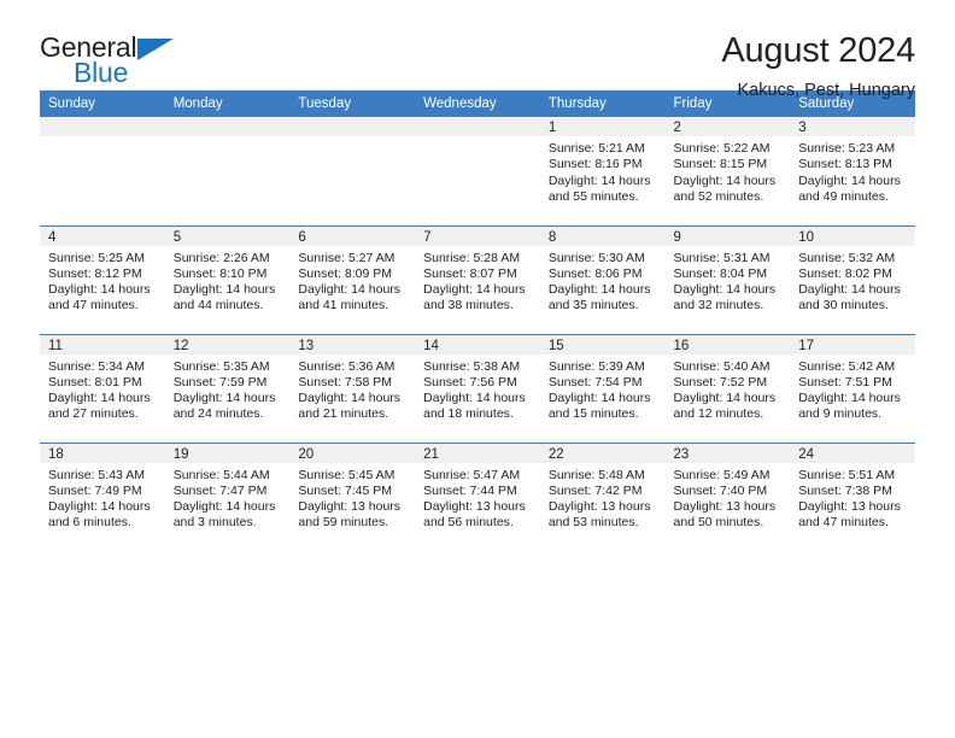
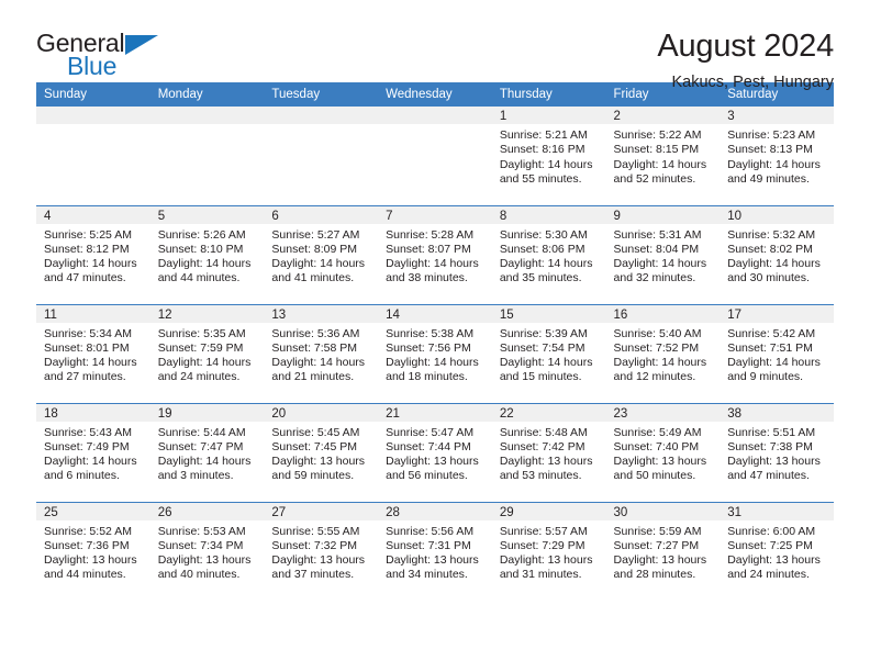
  General
  Blue
  August 2024
  Kakucs, Pest, Hungary
  Sunday	Monday	Tuesday	Wednesday	Thursday	Friday	Saturday
  				1Sunrise: 5:21 AMSunset: 8:16 PMDaylight: 14 hoursand 55 minutes.	2Sunrise: 5:22 AMSunset: 8:15 PMDaylight: 14 hoursand 52 minutes.	3Sunrise: 5:23 AMSunset: 8:13 PMDaylight: 14 hoursand 49 minutes.
- 4Sunrise: 5:25 AMSunset: 8:12 PMDaylight: 14 hoursand 47 minutes.	5Sunrise: 2:26 AMSunset: 8:10 PMDaylight: 14 hoursand 44 minutes.	6Sunrise: 5:27 AMSunset: 8:09 PMDaylight: 14 hoursand 41 minutes.	7Sunrise: 5:28 AMSunset: 8:07 PMDaylight: 14 hoursand 38 minutes.	8Sunrise: 5:30 AMSunset: 8:06 PMDaylight: 14 hoursand 35 minutes.	9Sunrise: 5:31 AMSunset: 8:04 PMDaylight: 14 hoursand 32 minutes.	10Sunrise: 5:32 AMSunset: 8:02 PMDaylight: 14 hoursand 30 minutes.
+ 4Sunrise: 5:25 AMSunset: 8:12 PMDaylight: 14 hoursand 47 minutes.	5Sunrise: 5:26 AMSunset: 8:10 PMDaylight: 14 hoursand 44 minutes.	6Sunrise: 5:27 AMSunset: 8:09 PMDaylight: 14 hoursand 41 minutes.	7Sunrise: 5:28 AMSunset: 8:07 PMDaylight: 14 hoursand 38 minutes.	8Sunrise: 5:30 AMSunset: 8:06 PMDaylight: 14 hoursand 35 minutes.	9Sunrise: 5:31 AMSunset: 8:04 PMDaylight: 14 hoursand 32 minutes.	10Sunrise: 5:32 AMSunset: 8:02 PMDaylight: 14 hoursand 30 minutes.
  11Sunrise: 5:34 AMSunset: 8:01 PMDaylight: 14 hoursand 27 minutes.	12Sunrise: 5:35 AMSunset: 7:59 PMDaylight: 14 hoursand 24 minutes.	13Sunrise: 5:36 AMSunset: 7:58 PMDaylight: 14 hoursand 21 minutes.	14Sunrise: 5:38 AMSunset: 7:56 PMDaylight: 14 hoursand 18 minutes.	15Sunrise: 5:39 AMSunset: 7:54 PMDaylight: 14 hoursand 15 minutes.	16Sunrise: 5:40 AMSunset: 7:52 PMDaylight: 14 hoursand 12 minutes.	17Sunrise: 5:42 AMSunset: 7:51 PMDaylight: 14 hoursand 9 minutes.
- 18Sunrise: 5:43 AMSunset: 7:49 PMDaylight: 14 hoursand 6 minutes.	19Sunrise: 5:44 AMSunset: 7:47 PMDaylight: 14 hoursand 3 minutes.	20Sunrise: 5:45 AMSunset: 7:45 PMDaylight: 13 hoursand 59 minutes.	21Sunrise: 5:47 AMSunset: 7:44 PMDaylight: 13 hoursand 56 minutes.	22Sunrise: 5:48 AMSunset: 7:42 PMDaylight: 13 hoursand 53 minutes.	23Sunrise: 5:49 AMSunset: 7:40 PMDaylight: 13 hoursand 50 minutes.	24Sunrise: 5:51 AMSunset: 7:38 PMDaylight: 13 hoursand 47 minutes.
+ 18Sunrise: 5:43 AMSunset: 7:49 PMDaylight: 14 hoursand 6 minutes.	19Sunrise: 5:44 AMSunset: 7:47 PMDaylight: 14 hoursand 3 minutes.	20Sunrise: 5:45 AMSunset: 7:45 PMDaylight: 13 hoursand 59 minutes.	21Sunrise: 5:47 AMSunset: 7:44 PMDaylight: 13 hoursand 56 minutes.	22Sunrise: 5:48 AMSunset: 7:42 PMDaylight: 13 hoursand 53 minutes.	23Sunrise: 5:49 AMSunset: 7:40 PMDaylight: 13 hoursand 50 minutes.	38Sunrise: 5:51 AMSunset: 7:38 PMDaylight: 13 hoursand 47 minutes.
+ 25Sunrise: 5:52 AMSunset: 7:36 PMDaylight: 13 hoursand 44 minutes.	26Sunrise: 5:53 AMSunset: 7:34 PMDaylight: 13 hoursand 40 minutes.	27Sunrise: 5:55 AMSunset: 7:32 PMDaylight: 13 hoursand 37 minutes.	28Sunrise: 5:56 AMSunset: 7:31 PMDaylight: 13 hoursand 34 minutes.	29Sunrise: 5:57 AMSunset: 7:29 PMDaylight: 13 hoursand 31 minutes.	30Sunrise: 5:59 AMSunset: 7:27 PMDaylight: 13 hoursand 28 minutes.	31Sunrise: 6:00 AMSunset: 7:25 PMDaylight: 13 hoursand 24 minutes.
